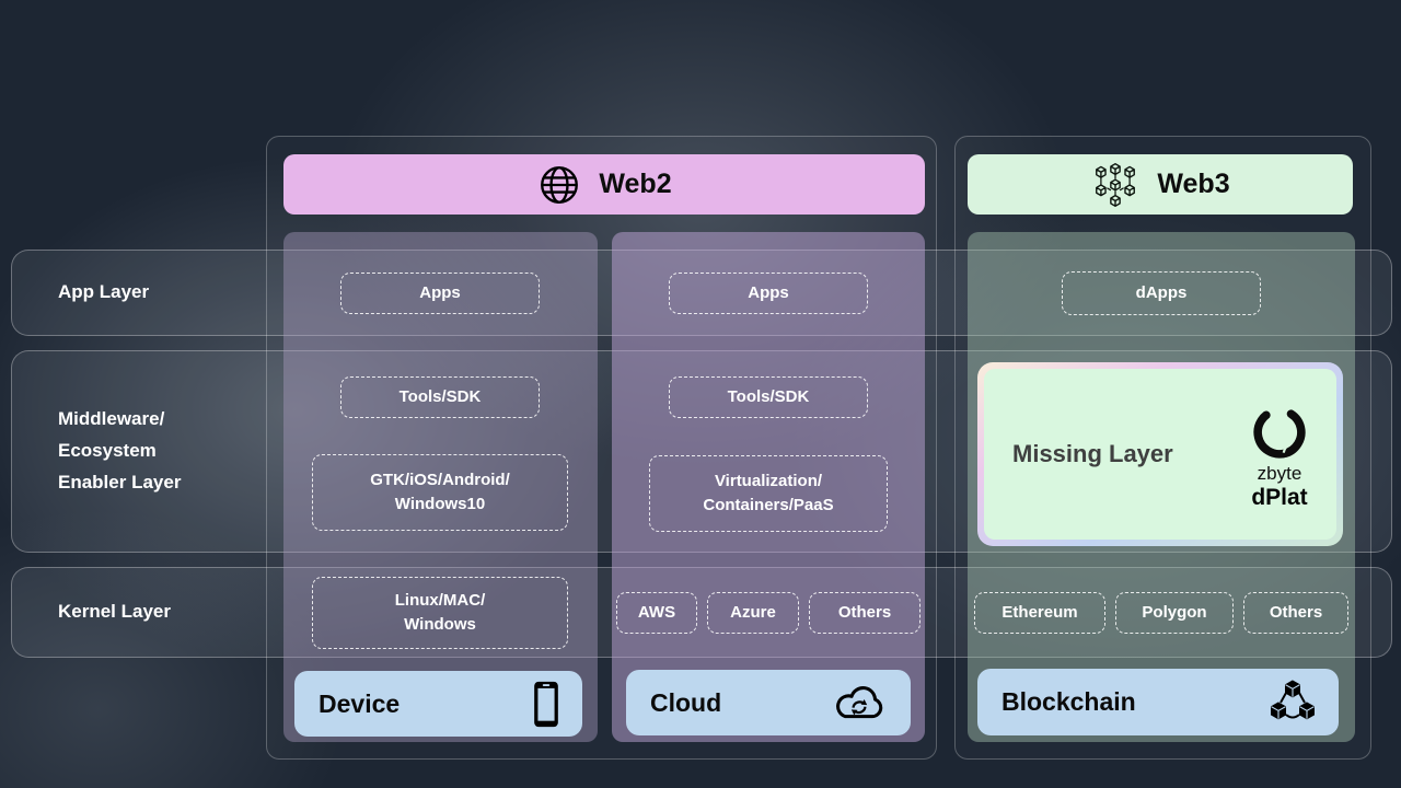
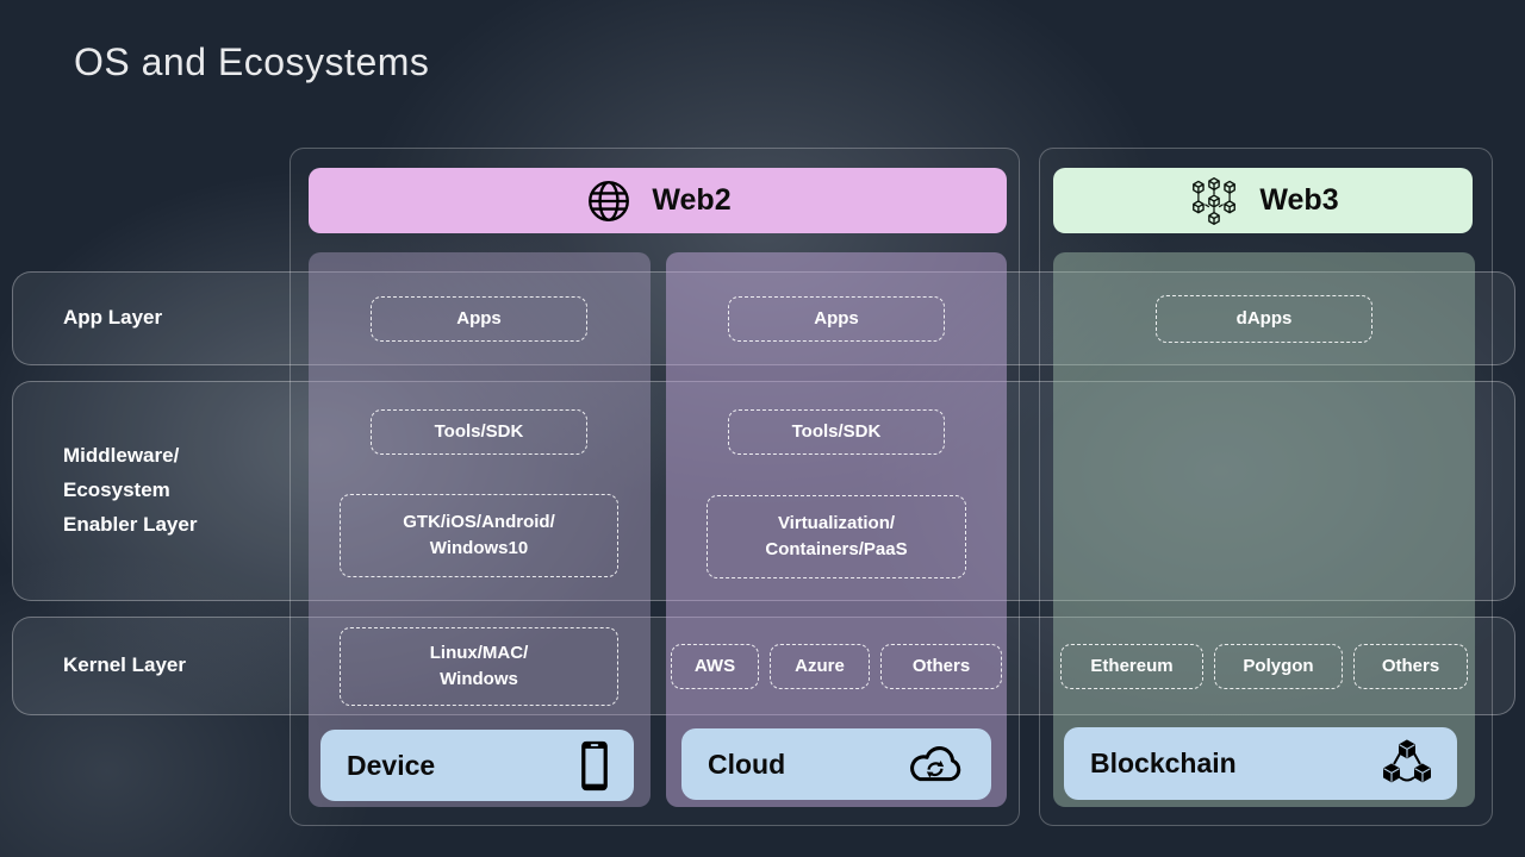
+ OS and Ecosystems
  App Layer
  Middleware/
  Ecosystem
  Enabler Layer
  Kernel Layer
  Apps
  Tools/SDK
  GTK/iOS/Android/
  Windows10
  Linux/MAC/
  Windows
  Device
  Apps
  Tools/SDK
  Virtualization/
  Containers/PaaS
  AWS
  Azure
  Others
  Cloud
  dApps
- Missing Layer
- zbyte
- dPlat
  Ethereum
  Polygon
  Others
  Blockchain
  Web2
  Web3
